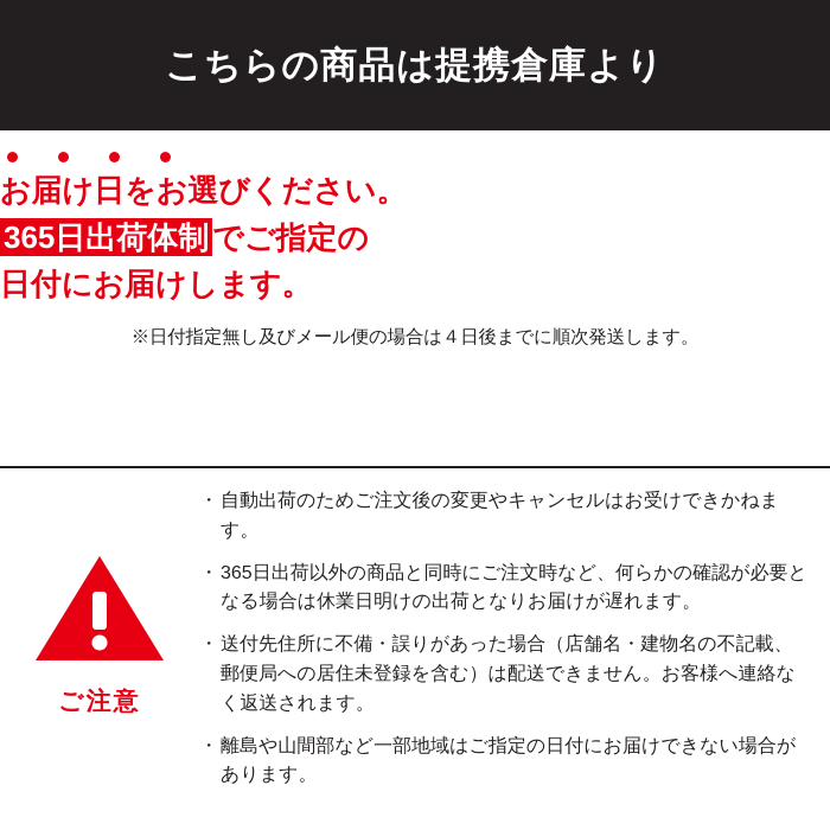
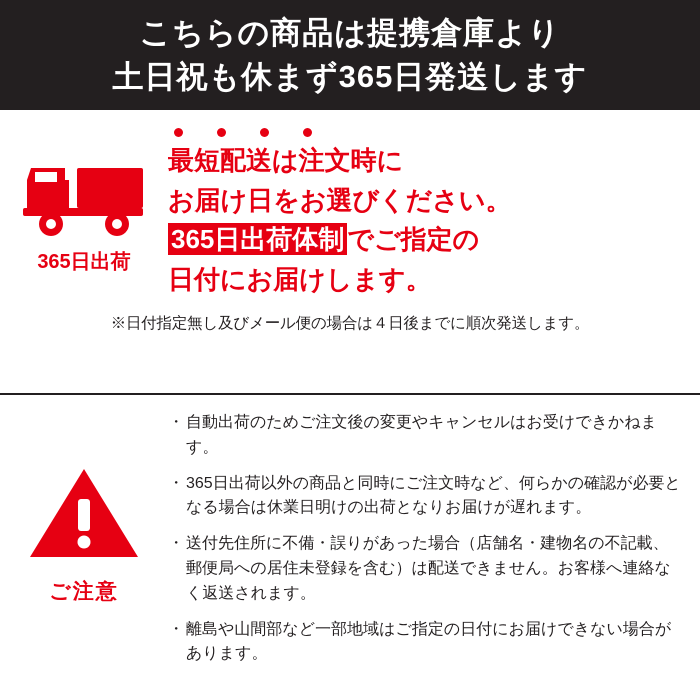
  こちらの商品は提携倉庫より
+ 土日祝も休まず365日発送します
+ 365日出荷
+ 最短配送は注文時に
  お届け日をお選びください。
  365日出荷体制でご指定の
  日付にお届けします。
  ※日付指定無し及びメール便の場合は４日後までに順次発送します。
  ご注意
  ・
  自動出荷のためご注文後の変更やキャンセルはお受けできかねます。
  ・
  365日出荷以外の商品と同時にご注文時など、何らかの確認が必要となる場合は休業日明けの出荷となりお届けが遅れます。
  ・
  送付先住所に不備・誤りがあった場合（店舗名・建物名の不記載、郵便局への居住未登録を含む）は配送できません。お客様へ連絡なく返送されます。
  ・
  離島や山間部など一部地域はご指定の日付にお届けできない場合があります。
